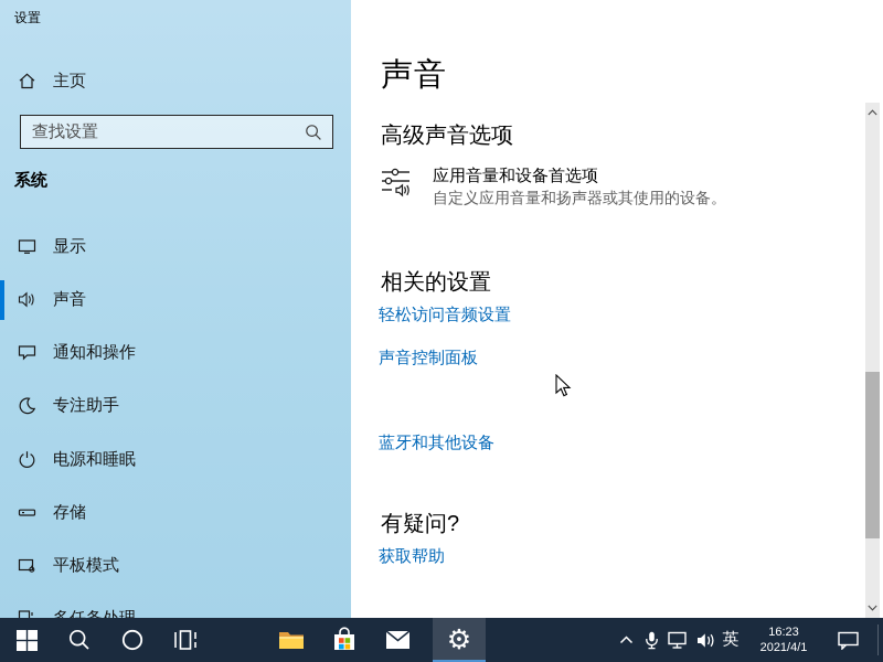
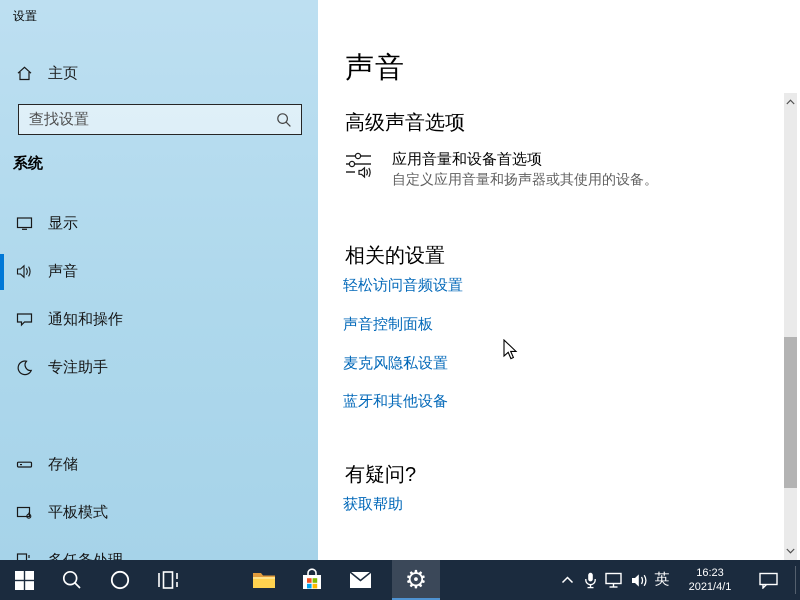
  设置
  主页
  查找设置
  系统
  显示
  声音
  通知和操作
  专注助手
- 电源和睡眠
  存储
  平板模式
  声音
  高级声音选项
  应用音量和设备首选项
  自定义应用音量和扬声器或其使用的设备。
  相关的设置
  轻松访问音频设置
  声音控制面板
+ 麦克风隐私设置
  蓝牙和其他设备
  有疑问?
  获取帮助
  ⚙
  英
  16:23
  2021/4/1
